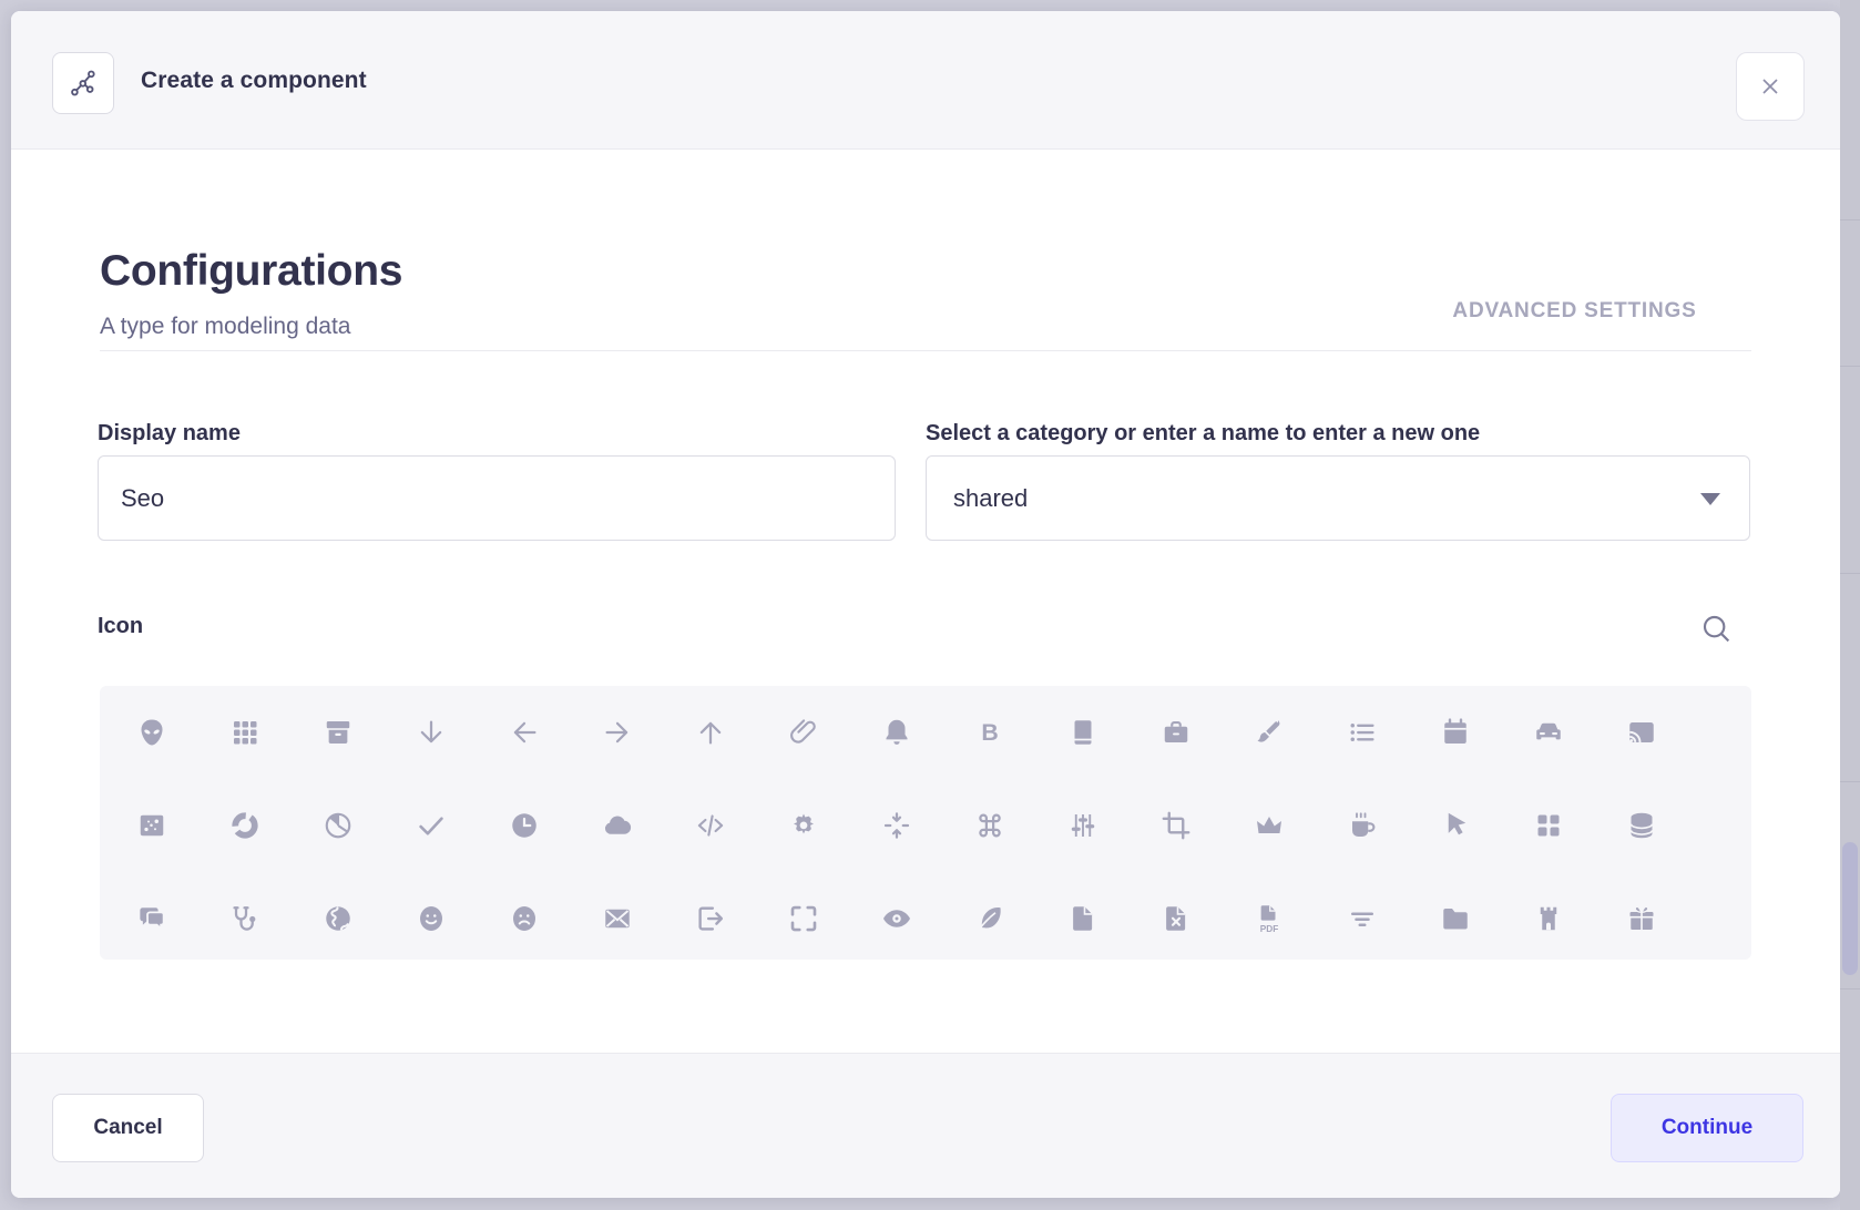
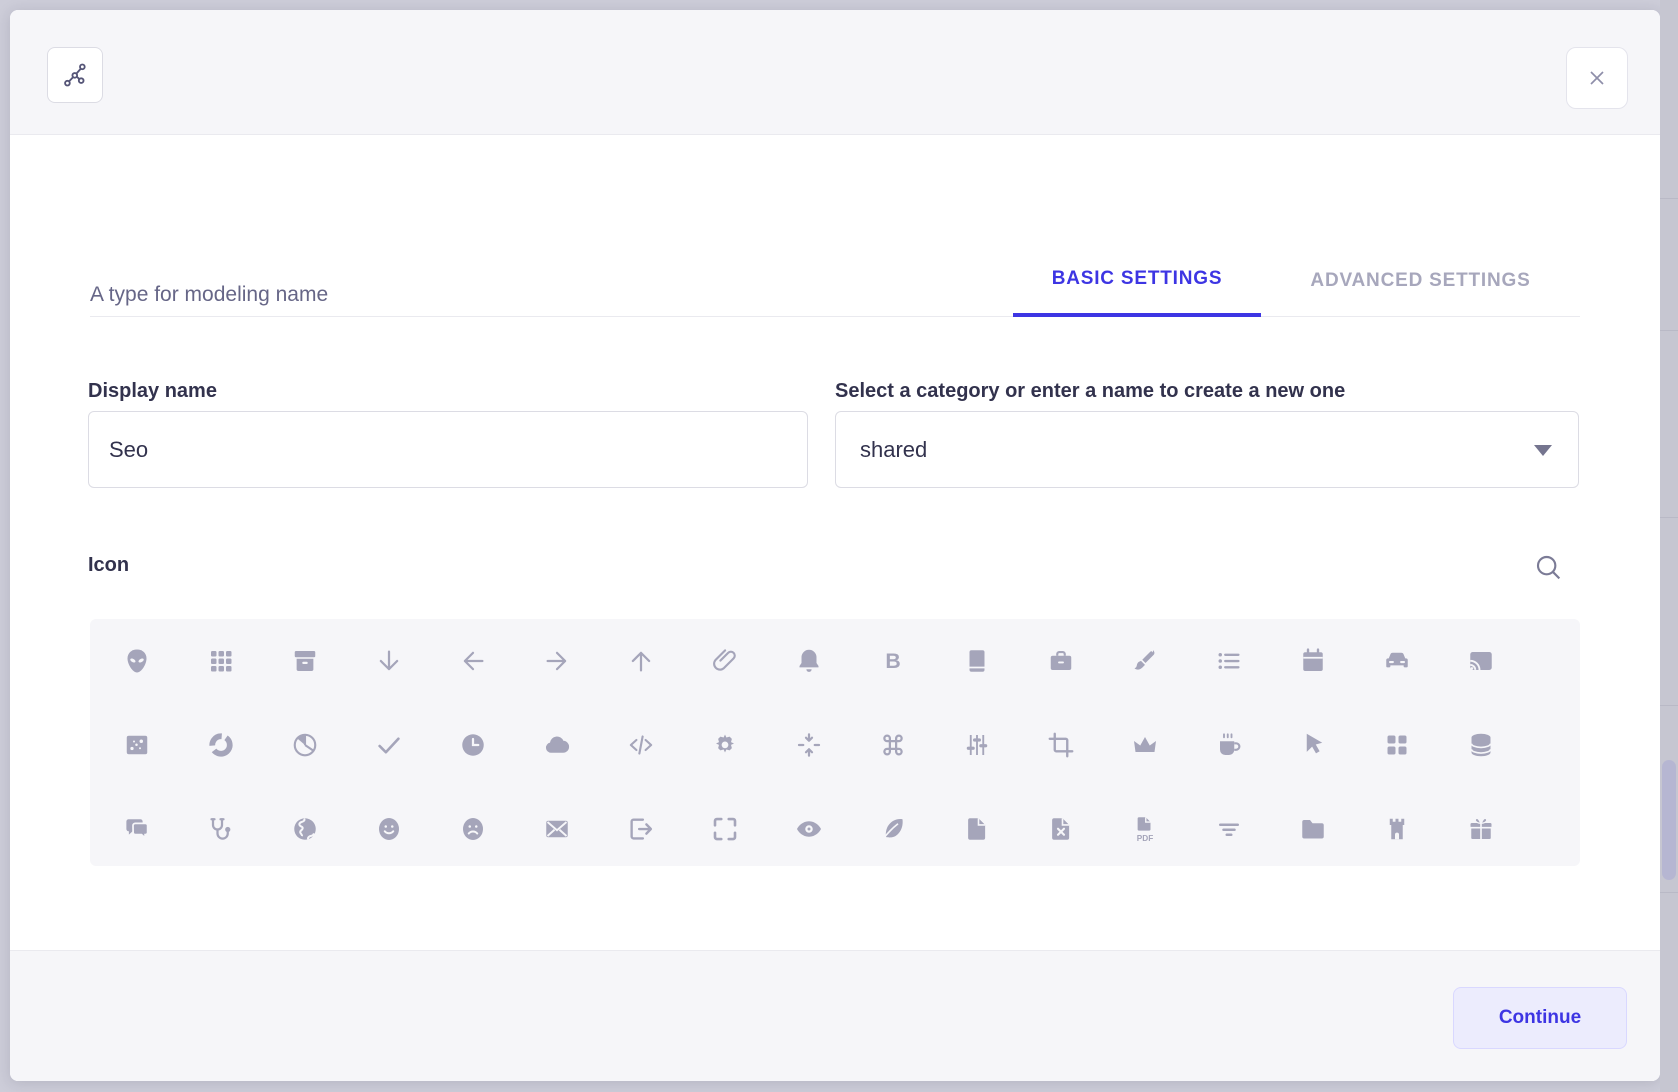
- Create a component
- Configurations
- A type for modeling data
+ A type for modeling name
+ BASIC SETTINGS
  ADVANCED SETTINGS
  Display name
  Seo
- Select a category or enter a name to enter a new one
+ Select a category or enter a name to create a new one
  shared
  Icon
  B
  PDF
- Cancel
  Continue
